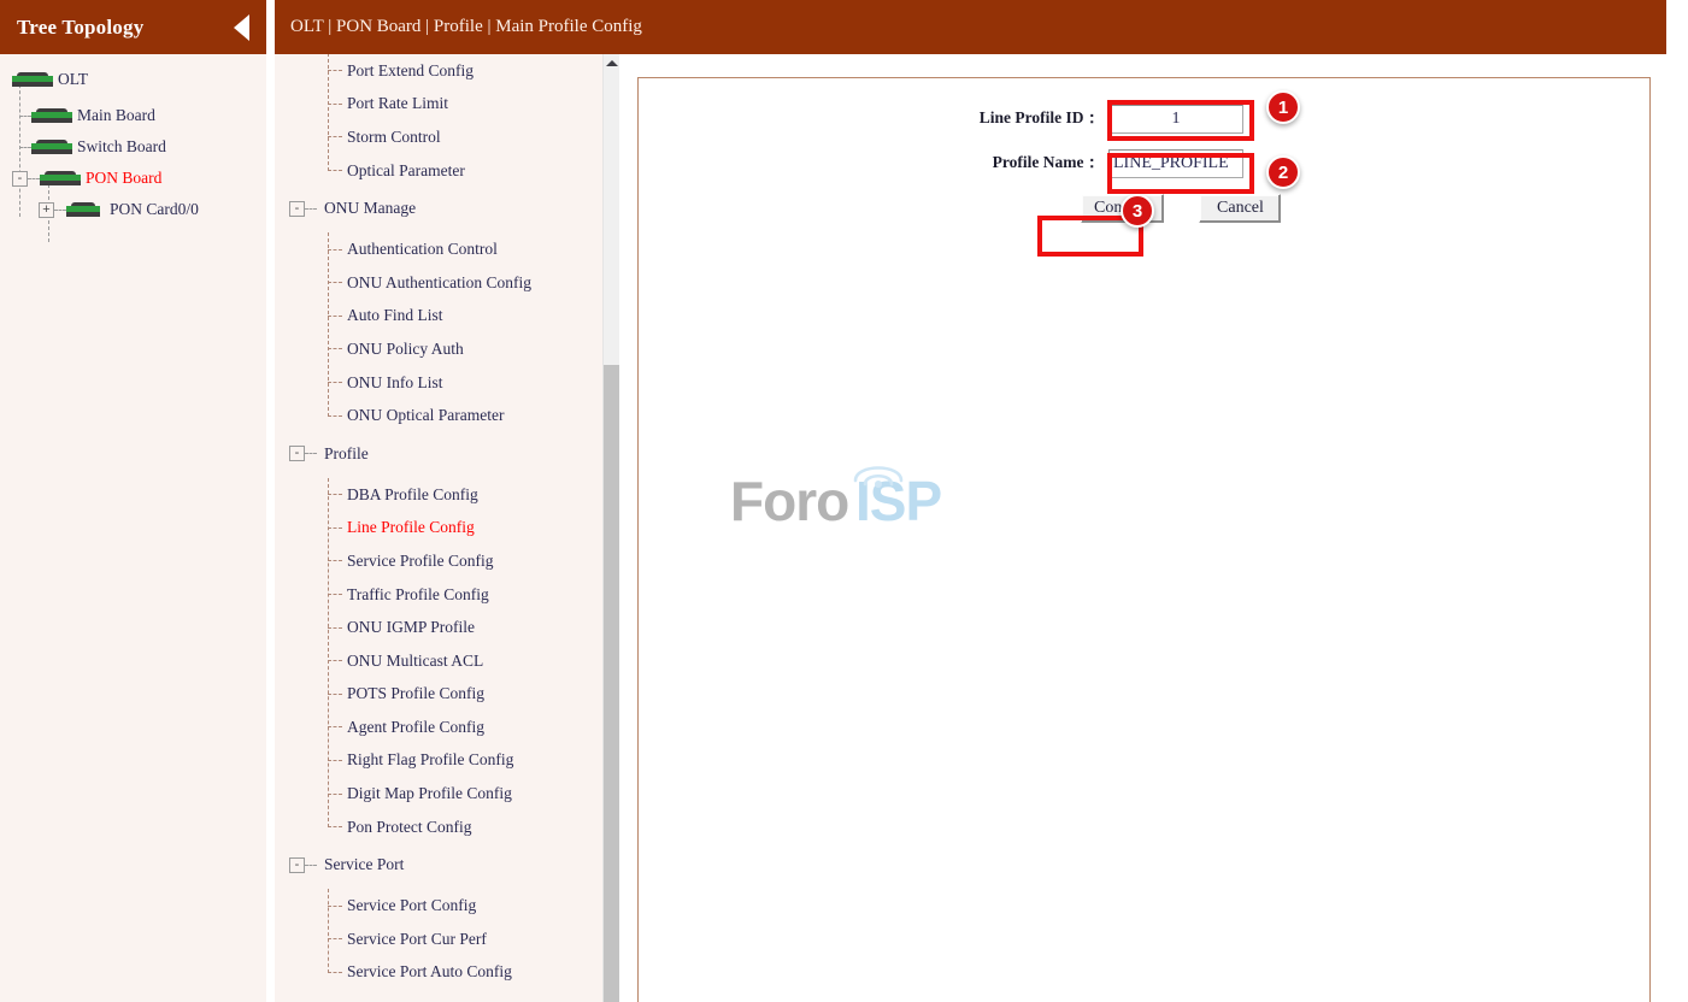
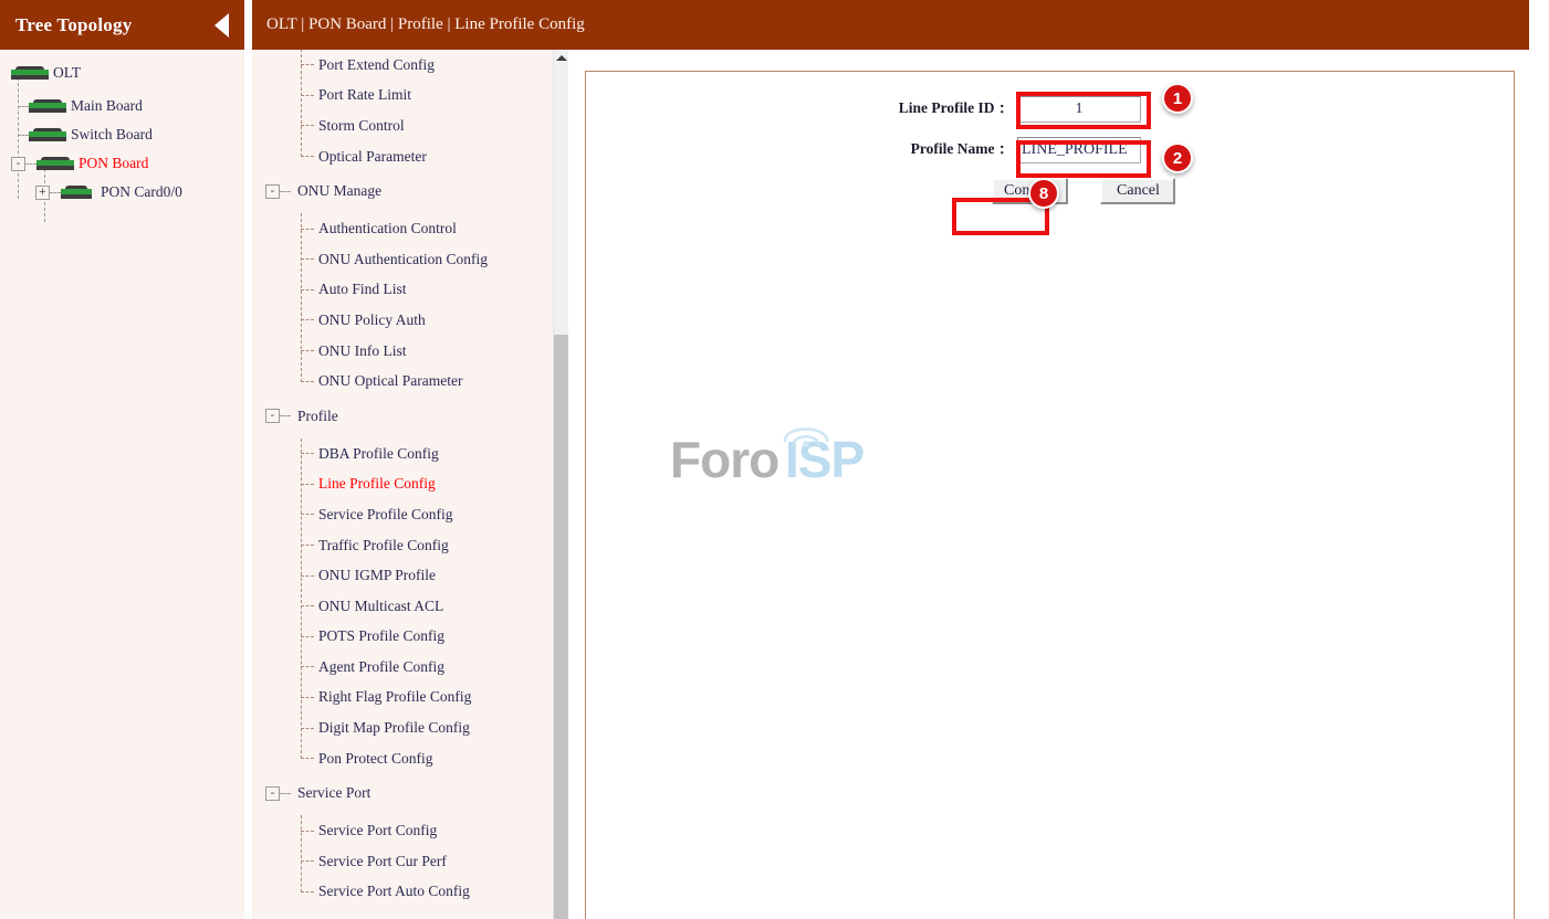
  Tree Topology
  OLT
  Main Board
  Switch Board
  -
  PON Board
  +
  PON Card0/0
  Port Extend Config
  Port Rate Limit
  Storm Control
  Optical Parameter
  -
  ONU Manage
  Authentication Control
  ONU Authentication Config
  Auto Find List
  ONU Policy Auth
  ONU Info List
  ONU Optical Parameter
  -
  Profile
  DBA Profile Config
  Line Profile Config
  Service Profile Config
  Traffic Profile Config
  ONU IGMP Profile
  ONU Multicast ACL
  POTS Profile Config
  Agent Profile Config
  Right Flag Profile Config
  Digit Map Profile Config
  Pon Protect Config
  -
  Service Port
  Service Port Config
  Service Port Cur Perf
  Service Port Auto Config
- OLT | PON Board | Profile | Main Profile Config
+ OLT | PON Board | Profile | Line Profile Config
  Line Profile ID：
  1
  Profile Name：
  LINE_PROFILE
  Cancel
  1
  2
- 3
+ 8
  Foro
  ISP
